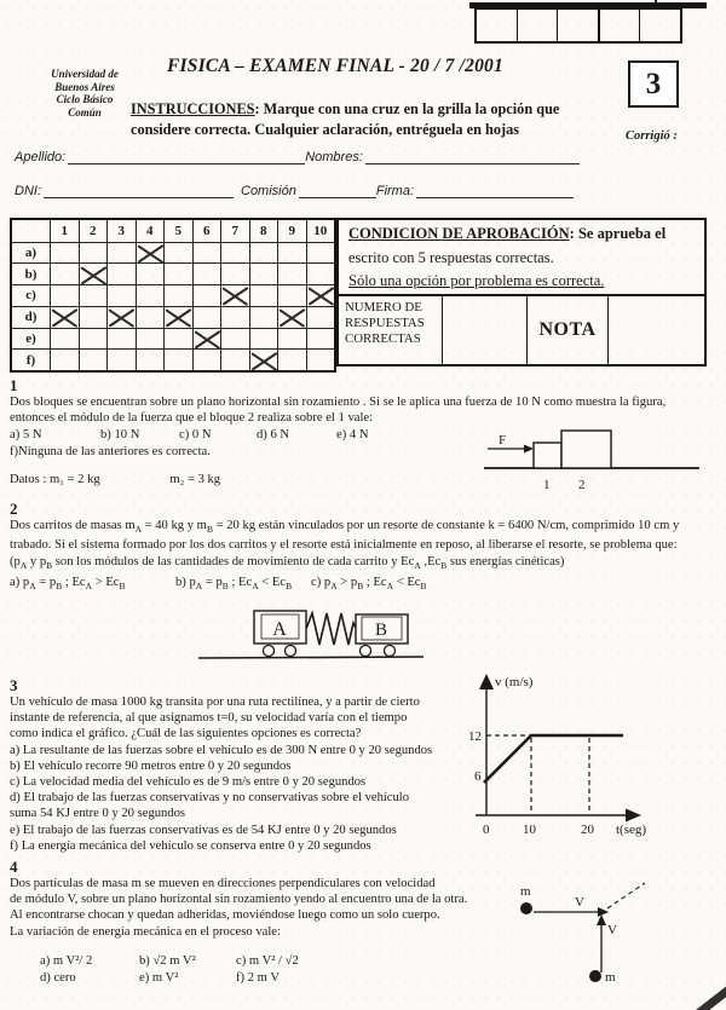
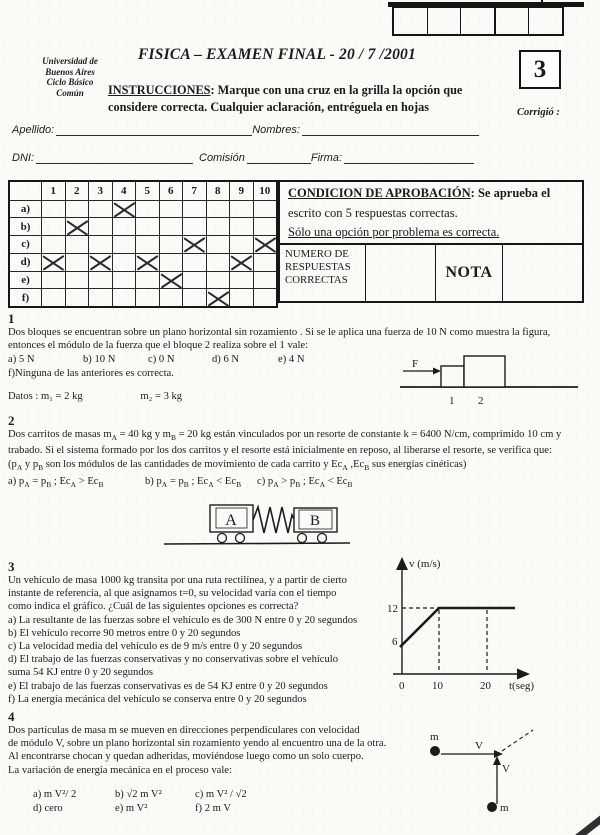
  Universidad de
  Buenos Aires
  Ciclo Básico
  Común
  FISICA – EXAMEN FINAL - 20 / 7 /2001
  INSTRUCCIONES: Marque con una cruz en la grilla la opción que
  considere correcta. Cualquier aclaración, entréguela en hojas
  3
  Corrigió :
  Apellido:
  Nombres:
  DNI:
  Comisión
  Firma:
  1
  2
  3
  4
  5
  6
  7
  8
  9
  10
  a)
  b)
  c)
  d)
  e)
  f)
  CONDICION DE APROBACIÓN: Se aprueba el
  escrito con 5 respuestas correctas.
  Sólo una opción por problema es correcta.
  NUMERO DE
  RESPUESTAS
  CORRECTAS
  NOTA
  1
  Dos bloques se encuentran sobre un plano horizontal sin rozamiento . Si se le aplica una fuerza de 10 N como muestra la figura,
  entonces el módulo de la fuerza que el bloque 2 realiza sobre el 1 vale:
  a) 5 N
  b) 10 N
  c) 0 N
  d) 6 N
  e) 4 N
  f)Ninguna de las anteriores es correcta.
  Datos : m₁ = 2 kg m₂ = 3 kg
  F
  1
  2
  2
  Dos carritos de masas mA = 40 kg y mB = 20 kg están vinculados por un resorte de constante k = 6400 N/cm, comprimido 10 cm y
- trabado. Si el sistema formado por los dos carritos y el resorte está inicialmente en reposo, al liberarse el resorte, se problema que:
+ trabado. Si el sistema formado por los dos carritos y el resorte está inicialmente en reposo, al liberarse el resorte, se verifica que:
  (pA y pB son los módulos de las cantidades de movimiento de cada carrito y EcA ,EcB sus energías cinéticas)
  a) pA = pB ; EcA > EcB
  b) pA = pB ; EcA < EcB
  c) pA > pB ; EcA < EcB
  A
  B
  3
  Un vehículo de masa 1000 kg transita por una ruta rectilínea, y a partir de cierto
  instante de referencia, al que asignamos t=0, su velocidad varía con el tiempo
  como indica el gráfico. ¿Cuál de las siguientes opciones es correcta?
  a) La resultante de las fuerzas sobre el vehículo es de 300 N entre 0 y 20 segundos
  b) El vehículo recorre 90 metros entre 0 y 20 segundos
  c) La velocidad media del vehículo es de 9 m/s entre 0 y 20 segundos
  d) El trabajo de las fuerzas conservativas y no conservativas sobre el vehículo
  suma 54 KJ entre 0 y 20 segundos
  e) El trabajo de las fuerzas conservativas es de 54 KJ entre 0 y 20 segundos
  f) La energía mecánica del vehículo se conserva entre 0 y 20 segundos
  v (m/s)
  12
  6
  0
  10
  20
  t(seg)
  4
  Dos partículas de masa m se mueven en direcciones perpendiculares con velocidad
  de módulo V, sobre un plano horizontal sin rozamiento yendo al encuentro una de la otra.
  Al encontrarse chocan y quedan adheridas, moviéndose luego como un solo cuerpo.
  La variación de energía mecánica en el proceso vale:
  a) m V²/ 2
  b) √2 m V²
  c) m V² / √2
  d) cero
  e) m V²
  f) 2 m V
  m
  V
  V
  m
